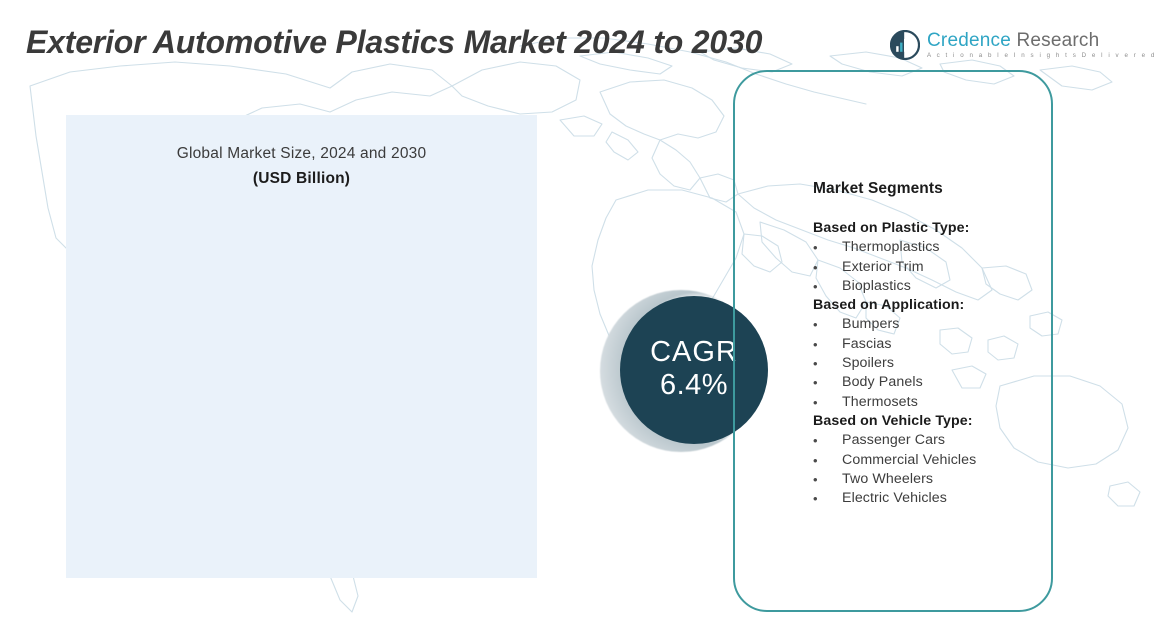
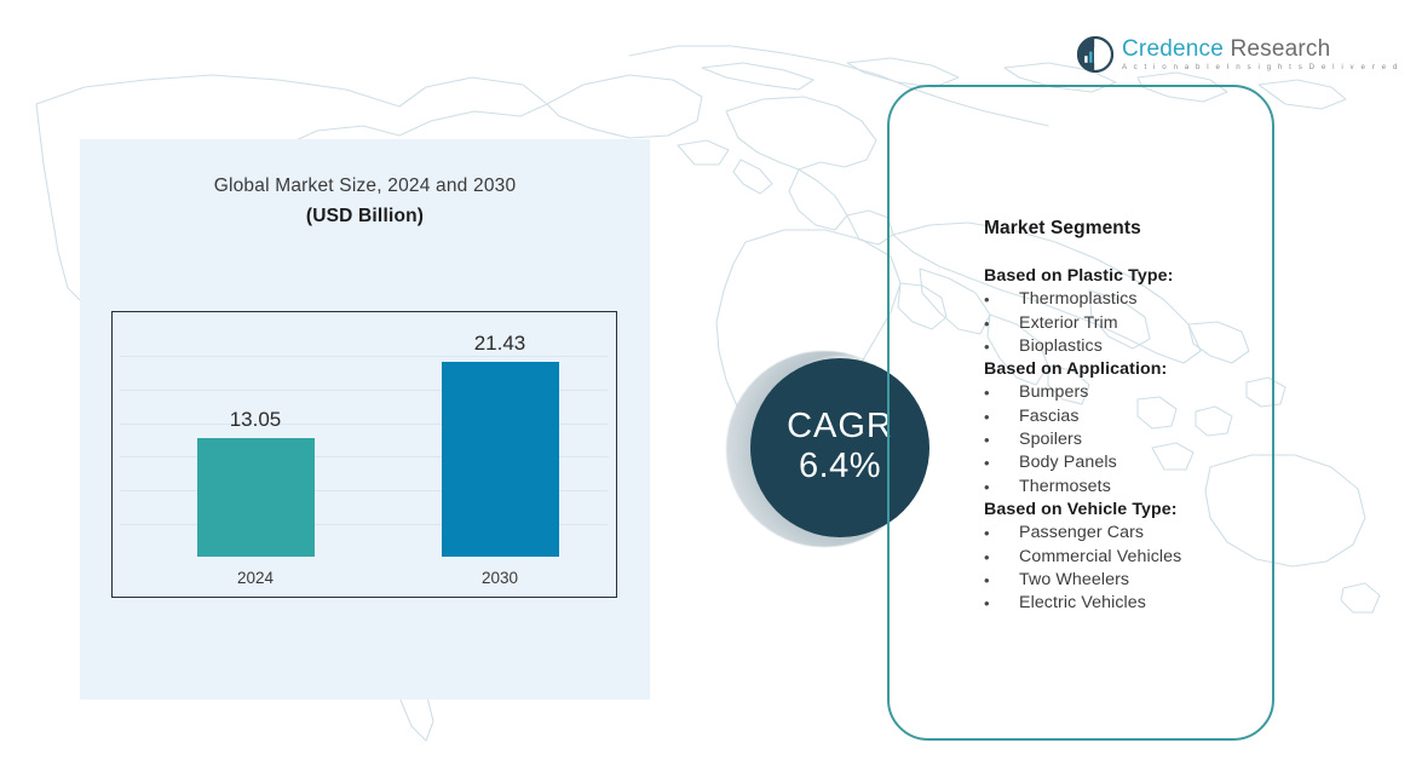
- Exterior Automotive Plastics Market 2024 to 2030
  Credence Research
  Global Market Size, 2024 and 2030
  (USD Billion)
+ 13.05
+ 21.43
+ 2024
+ 2030
  CAGR
  6.4%
  Market Segments
  Based on Plastic Type:
  •
  Thermoplastics
  •
  Exterior Trim
  •
  Bioplastics
  Based on Application:
  •
  Bumpers
  •
  Fascias
  •
  Spoilers
  •
  Body Panels
  •
  Thermosets
  Based on Vehicle Type:
  •
  Passenger Cars
  •
  Commercial Vehicles
  •
  Two Wheelers
  •
  Electric Vehicles
